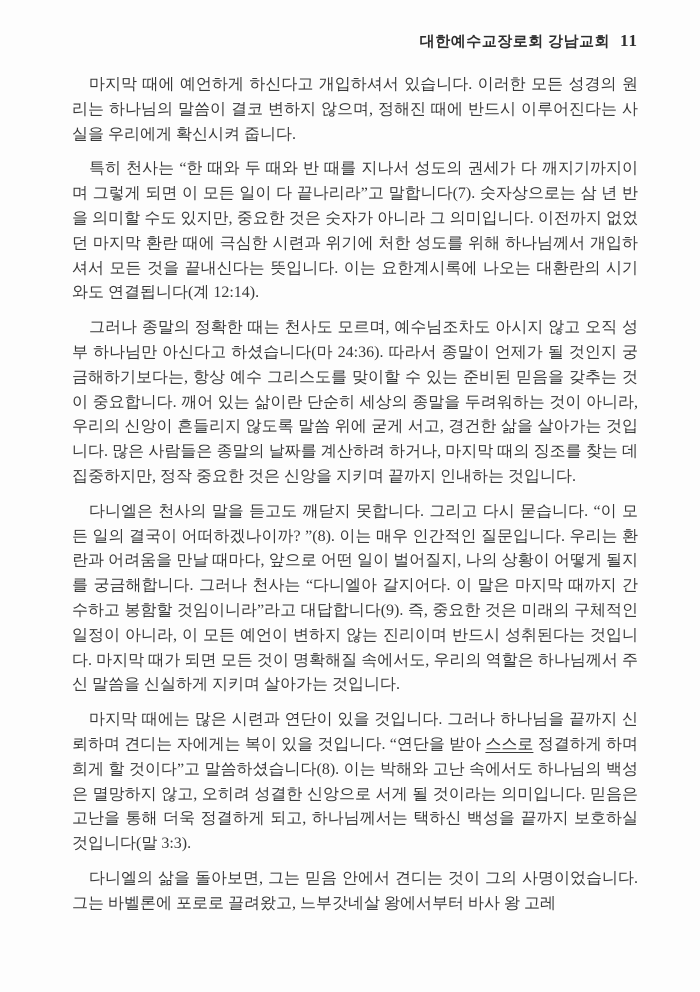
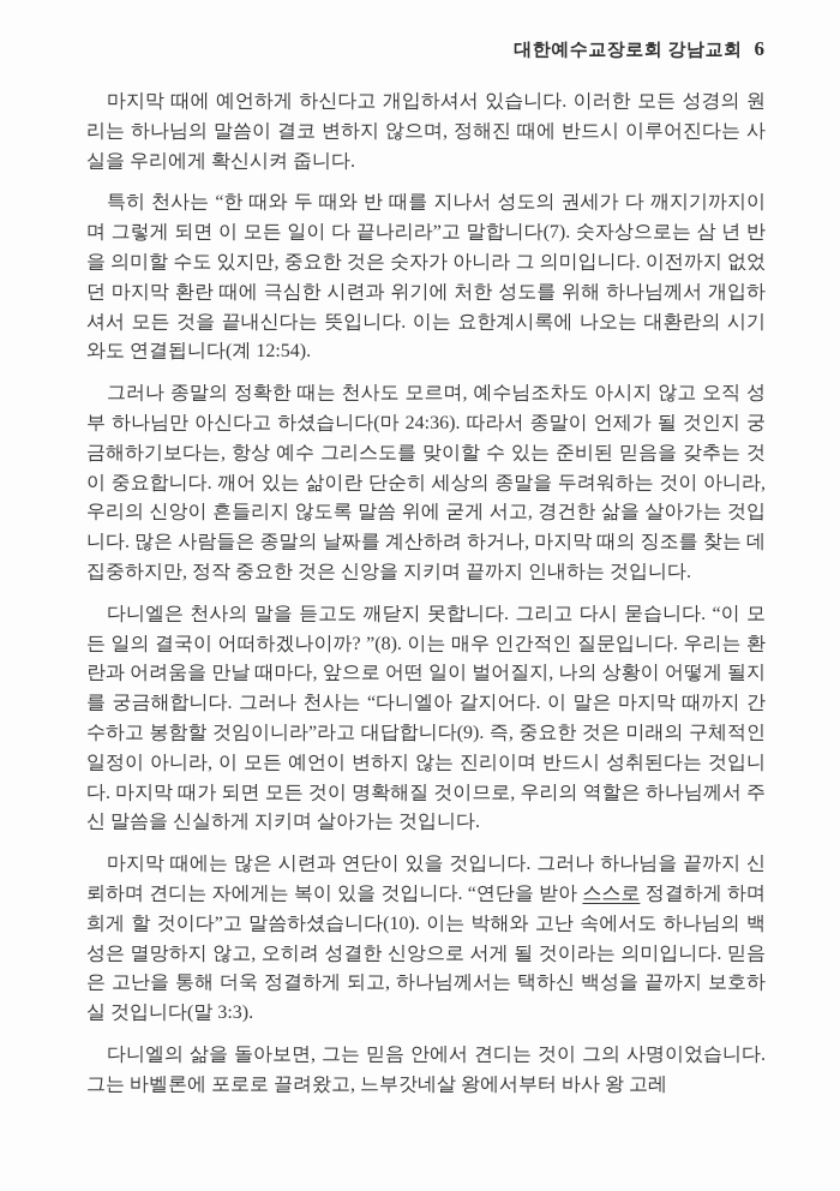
- 대한예수교장로회 강남교회 11
+ 대한예수교장로회 강남교회 6
  마지막 때에 예언하게 하신다고 개입하셔서 있습니다. 이러한 모든 성경의 원리는 하나님의 말씀이 결코 변하지 않으며, 정해진 때에 반드시 이루어진다는 사실을 우리에게 확신시켜 줍니다.
- 특히 천사는 “한 때와 두 때와 반 때를 지나서 성도의 권세가 다 깨지기까지이며 그렇게 되면 이 모든 일이 다 끝나리라”고 말합니다(7). 숫자상으로는 삼 년 반을 의미할 수도 있지만, 중요한 것은 숫자가 아니라 그 의미입니다. 이전까지 없었던 마지막 환란 때에 극심한 시련과 위기에 처한 성도를 위해 하나님께서 개입하셔서 모든 것을 끝내신다는 뜻입니다. 이는 요한계시록에 나오는 대환란의 시기와도 연결됩니다(계 12:14).
+ 특히 천사는 “한 때와 두 때와 반 때를 지나서 성도의 권세가 다 깨지기까지이며 그렇게 되면 이 모든 일이 다 끝나리라”고 말합니다(7). 숫자상으로는 삼 년 반을 의미할 수도 있지만, 중요한 것은 숫자가 아니라 그 의미입니다. 이전까지 없었던 마지막 환란 때에 극심한 시련과 위기에 처한 성도를 위해 하나님께서 개입하셔서 모든 것을 끝내신다는 뜻입니다. 이는 요한계시록에 나오는 대환란의 시기와도 연결됩니다(계 12:54).
  그러나 종말의 정확한 때는 천사도 모르며, 예수님조차도 아시지 않고 오직 성부 하나님만 아신다고 하셨습니다(마 24:36). 따라서 종말이 언제가 될 것인지 궁금해하기보다는, 항상 예수 그리스도를 맞이할 수 있는 준비된 믿음을 갖추는 것이 중요합니다. 깨어 있는 삶이란 단순히 세상의 종말을 두려워하는 것이 아니라, 우리의 신앙이 흔들리지 않도록 말씀 위에 굳게 서고, 경건한 삶을 살아가는 것입니다. 많은 사람들은 종말의 날짜를 계산하려 하거나, 마지막 때의 징조를 찾는 데 집중하지만, 정작 중요한 것은 신앙을 지키며 끝까지 인내하는 것입니다.
- 다니엘은 천사의 말을 듣고도 깨닫지 못합니다. 그리고 다시 묻습니다. “이 모든 일의 결국이 어떠하겠나이까? ”(8). 이는 매우 인간적인 질문입니다. 우리는 환란과 어려움을 만날 때마다, 앞으로 어떤 일이 벌어질지, 나의 상황이 어떻게 될지를 궁금해합니다. 그러나 천사는 “다니엘아 갈지어다. 이 말은 마지막 때까지 간수하고 봉함할 것임이니라”라고 대답합니다(9). 즉, 중요한 것은 미래의 구체적인 일정이 아니라, 이 모든 예언이 변하지 않는 진리이며 반드시 성취된다는 것입니다. 마지막 때가 되면 모든 것이 명확해질 속에서도, 우리의 역할은 하나님께서 주신 말씀을 신실하게 지키며 살아가는 것입니다.
+ 다니엘은 천사의 말을 듣고도 깨닫지 못합니다. 그리고 다시 묻습니다. “이 모든 일의 결국이 어떠하겠나이까? ”(8). 이는 매우 인간적인 질문입니다. 우리는 환란과 어려움을 만날 때마다, 앞으로 어떤 일이 벌어질지, 나의 상황이 어떻게 될지를 궁금해합니다. 그러나 천사는 “다니엘아 갈지어다. 이 말은 마지막 때까지 간수하고 봉함할 것임이니라”라고 대답합니다(9). 즉, 중요한 것은 미래의 구체적인 일정이 아니라, 이 모든 예언이 변하지 않는 진리이며 반드시 성취된다는 것입니다. 마지막 때가 되면 모든 것이 명확해질 것이므로, 우리의 역할은 하나님께서 주신 말씀을 신실하게 지키며 살아가는 것입니다.
- 마지막 때에는 많은 시련과 연단이 있을 것입니다. 그러나 하나님을 끝까지 신뢰하며 견디는 자에게는 복이 있을 것입니다. “연단을 받아 스스로 정결하게 하며 희게 할 것이다”고 말씀하셨습니다(8). 이는 박해와 고난 속에서도 하나님의 백성은 멸망하지 않고, 오히려 성결한 신앙으로 서게 될 것이라는 의미입니다. 믿음은 고난을 통해 더욱 정결하게 되고, 하나님께서는 택하신 백성을 끝까지 보호하실 것입니다(말 3:3).
+ 마지막 때에는 많은 시련과 연단이 있을 것입니다. 그러나 하나님을 끝까지 신뢰하며 견디는 자에게는 복이 있을 것입니다. “연단을 받아 스스로 정결하게 하며 희게 할 것이다”고 말씀하셨습니다(10). 이는 박해와 고난 속에서도 하나님의 백성은 멸망하지 않고, 오히려 성결한 신앙으로 서게 될 것이라는 의미입니다. 믿음은 고난을 통해 더욱 정결하게 되고, 하나님께서는 택하신 백성을 끝까지 보호하실 것입니다(말 3:3).
  다니엘의 삶을 돌아보면, 그는 믿음 안에서 견디는 것이 그의 사명이었습니다. 그는 바벨론에 포로로 끌려왔고, 느부갓네살 왕에서부터 바사 왕 고레
